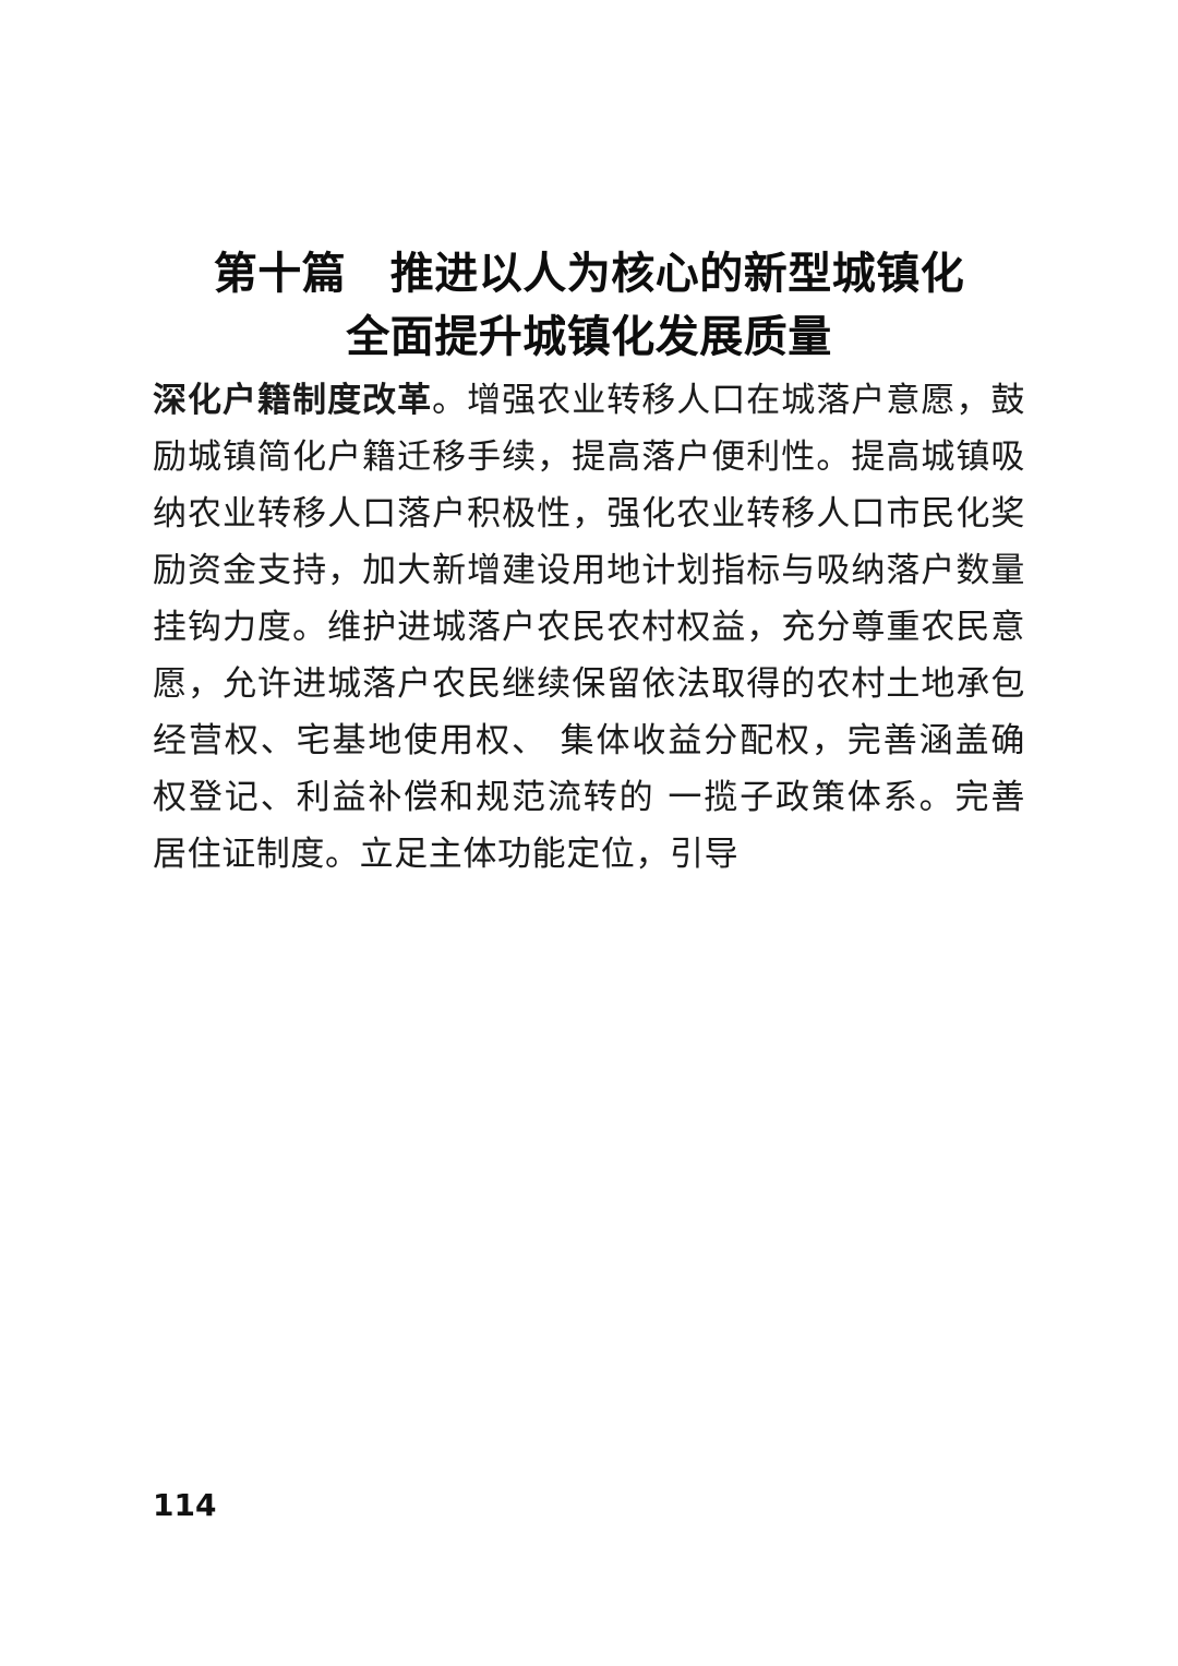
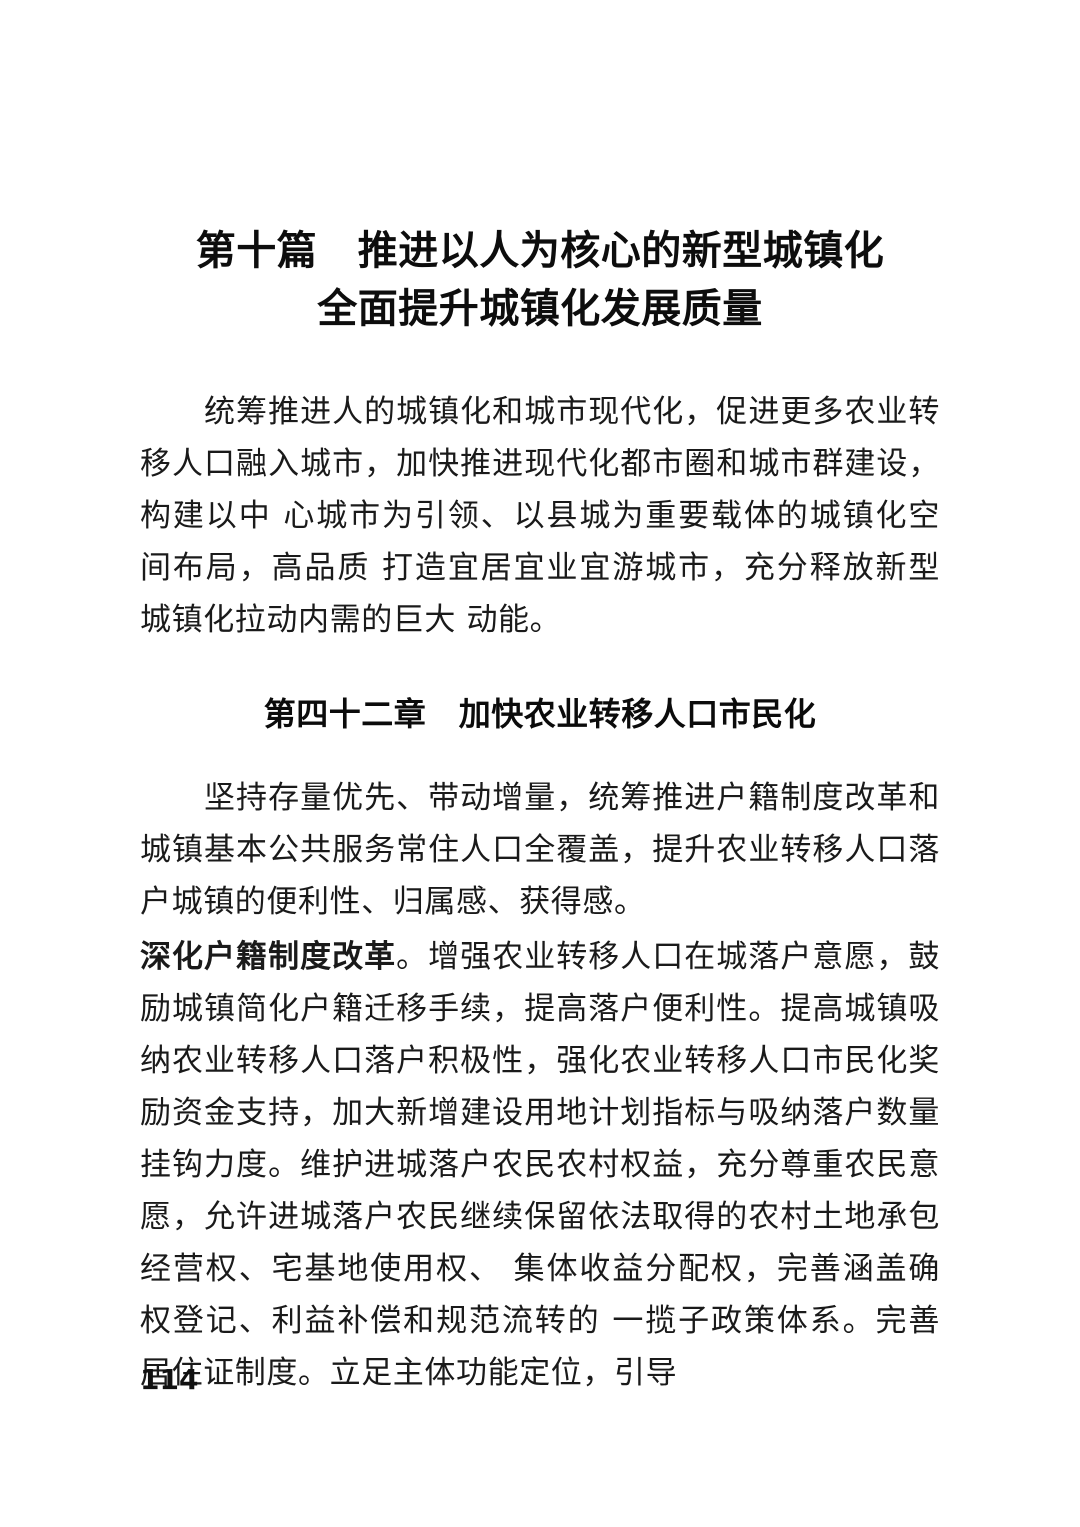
  第十篇 推进以人为核心的新型城镇化
  全面提升城镇化发展质量
+ 统筹推进人的城镇化和城市现代化，促进更多农业转移人口融入城市，加快推进现代化都市圈和城市群建设，构建以中 心城市为引领、以县城为重要载体的城镇化空间布局，高品质 打造宜居宜业宜游城市，充分释放新型城镇化拉动内需的巨大 动能。
+ 第四十二章 加快农业转移人口市民化
+ 坚持存量优先、带动增量，统筹推进户籍制度改革和城镇基本公共服务常住人口全覆盖，提升农业转移人口落户城镇的便利性、归属感、获得感。
  深化户籍制度改革。增强农业转移人口在城落户意愿，鼓励城镇简化户籍迁移手续，提高落户便利性。提高城镇吸纳农业转移人口落户积极性，强化农业转移人口市民化奖励资金支持，加大新增建设用地计划指标与吸纳落户数量挂钩力度。维护进城落户农民农村权益，充分尊重农民意愿，允许进城落户农民继续保留依法取得的农村土地承包经营权、宅基地使用权、 集体收益分配权，完善涵盖确权登记、利益补偿和规范流转的 一揽子政策体系。完善居住证制度。立足主体功能定位，引导
  114
